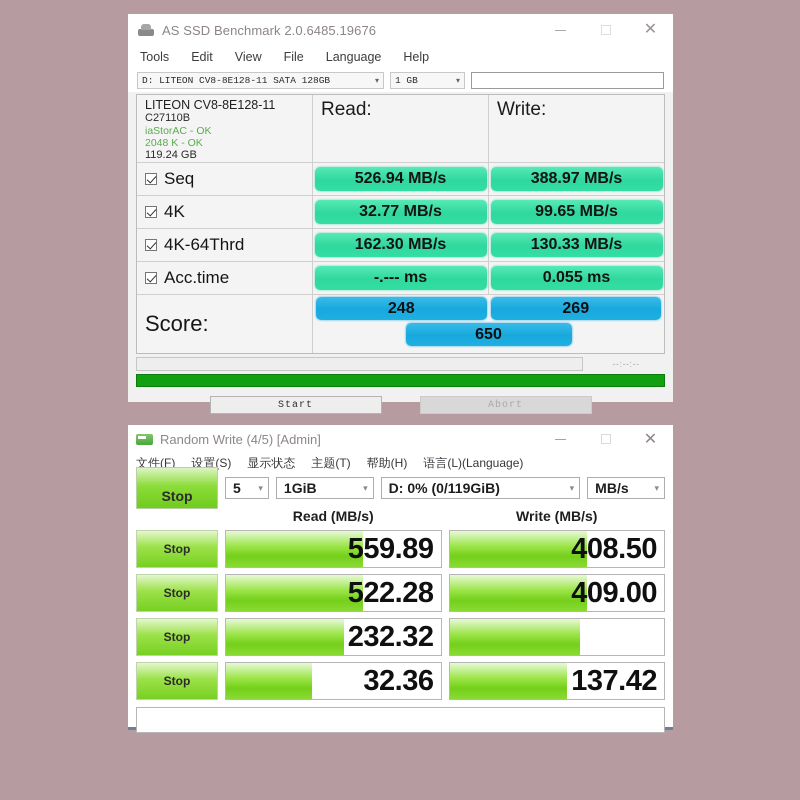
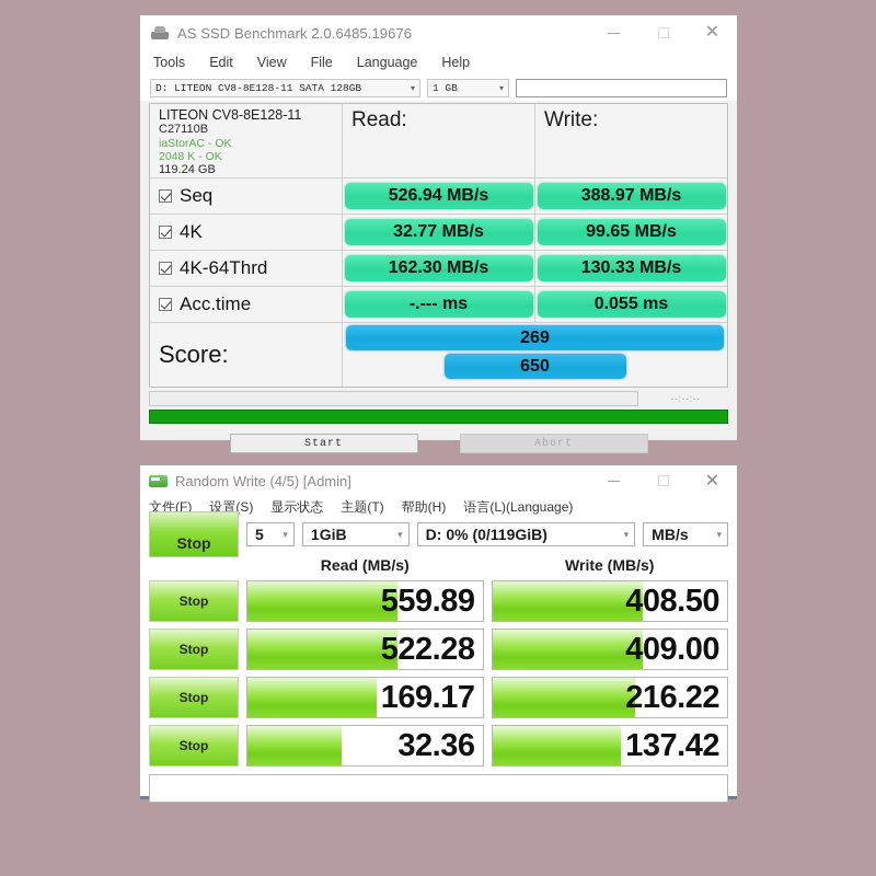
  AS SSD Benchmark 2.0.6485.19676
  ✕
  Tools
  Edit
  View
  File
  Language
  Help
  D: LITEON CV8-8E128-11 SATA 128GB
  ▾
  1 GB
  ▾
  LITEON CV8-8E128-11
  C27110B
  iaStorAC - OK
  2048 K - OK
  119.24 GB
  Read:
  Write:
  Seq
  526.94 MB/s
  388.97 MB/s
  4K
  32.77 MB/s
  99.65 MB/s
  4K-64Thrd
  162.30 MB/s
  130.33 MB/s
  Acc.time
  -.--- ms
  0.055 ms
  Score:
- 248
  269
  650
  --:--:--
  Start
  Abort
  Random Write (4/5) [Admin]
  ✕
  文件(F)
  设置(S)
  显示状态
  主题(T)
  帮助(H)
  语言(L)(Language)
  Stop
  5
  ▾
  1GiB
  ▾
  D: 0% (0/119GiB)
  ▾
  MB/s
  ▾
  Read (MB/s)
  Write (MB/s)
  Stop
  559.89
  408.50
  Stop
  522.28
  409.00
  Stop
- 232.32
+ 169.17
+ 216.22
  Stop
  32.36
  137.42
